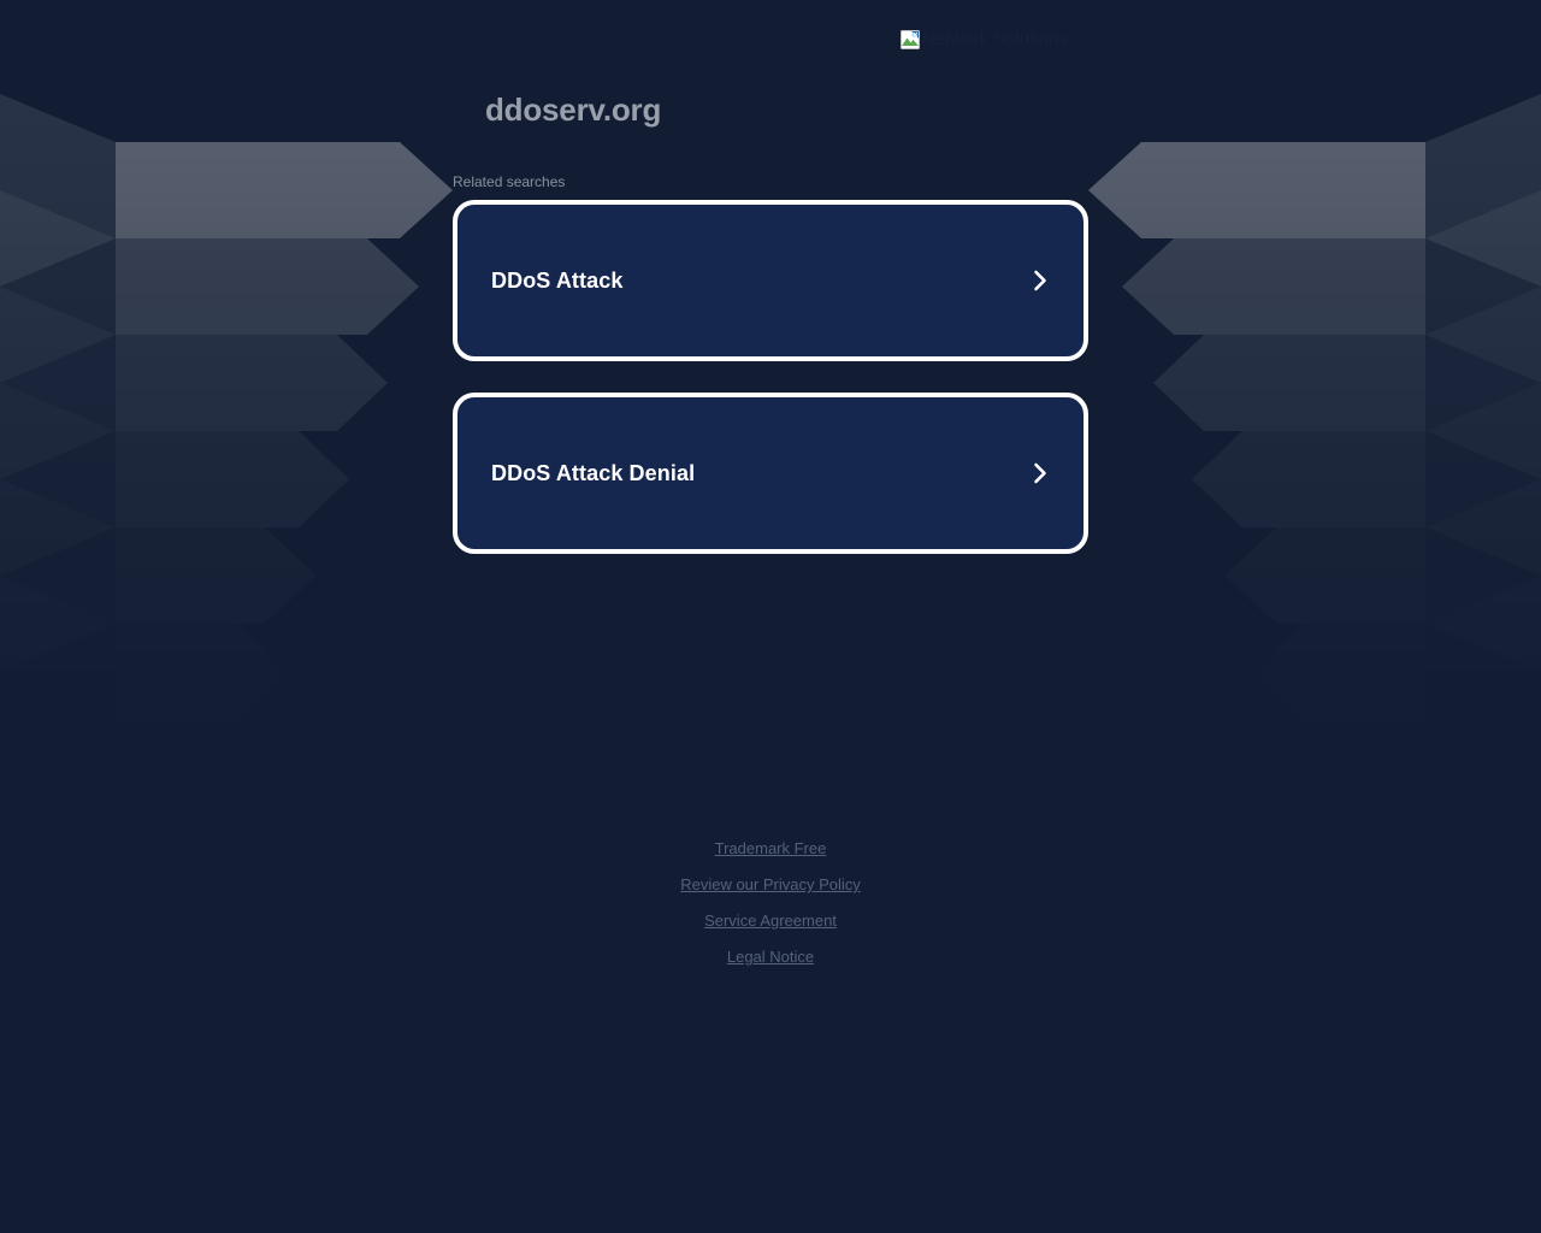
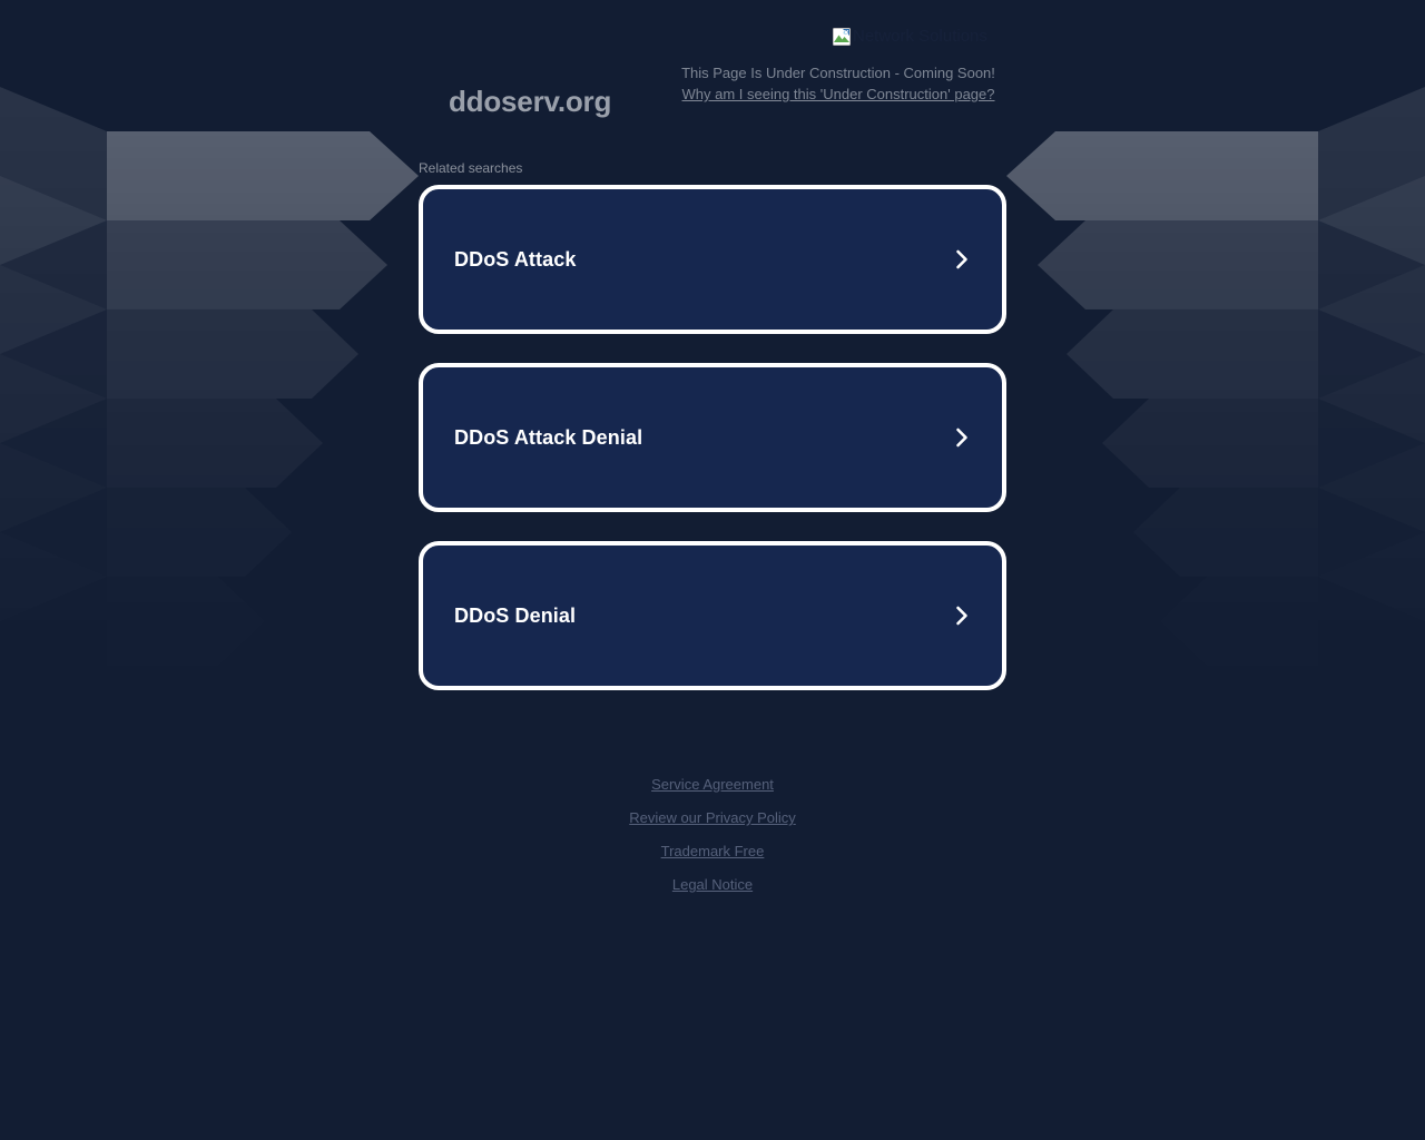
  ddoserv.org
+ This Page Is Under Construction - Coming Soon!
+ Why am I seeing this 'Under Construction' page?
  Related searches
  DDoS Attack
  DDoS Attack Denial
+ DDoS Denial
- Trademark Free
+ Service Agreement
  Review our Privacy Policy
- Service Agreement
+ Trademark Free
  Legal Notice
